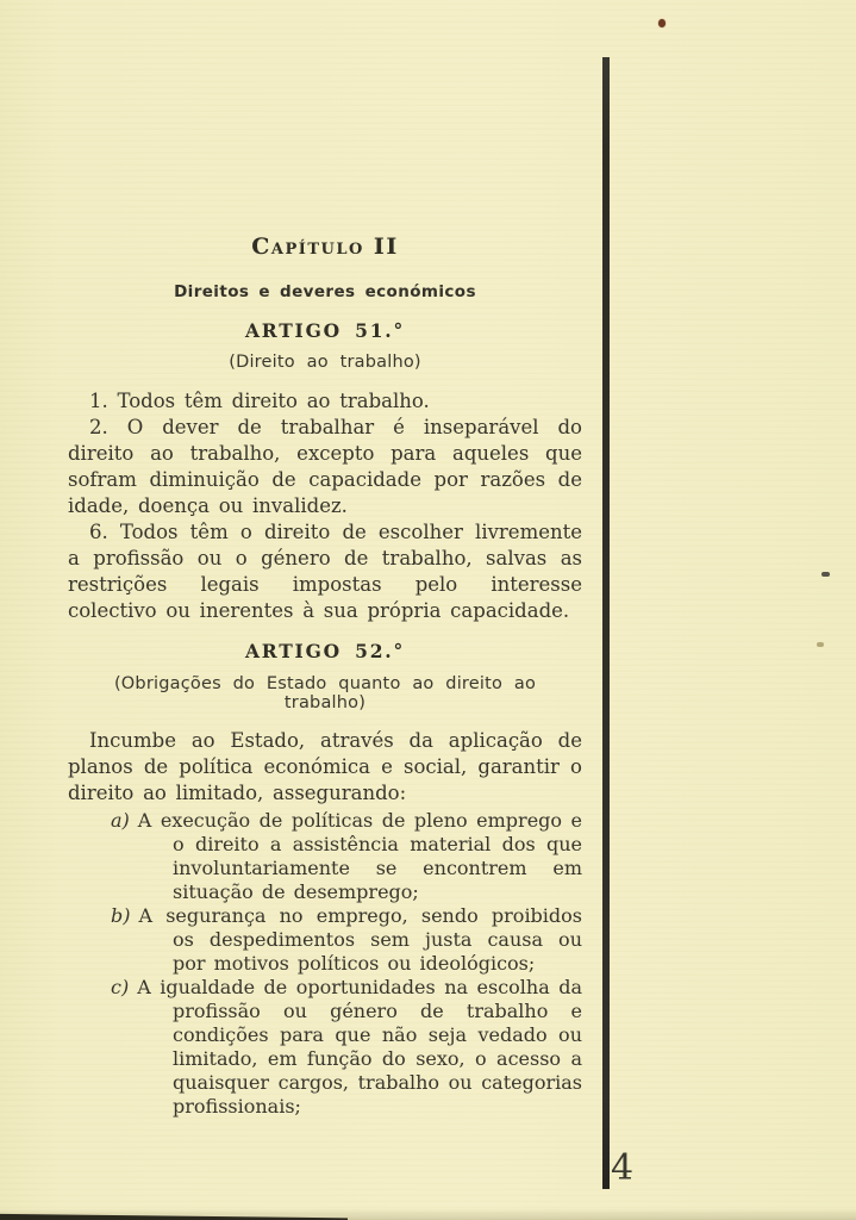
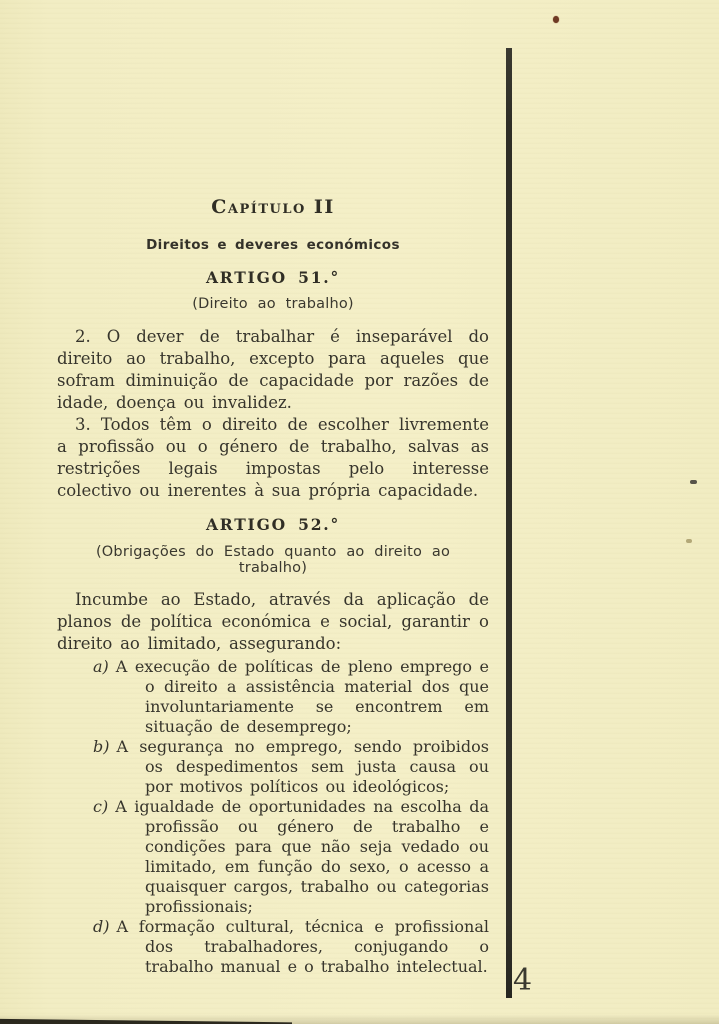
  Capítulo II
  Direitos e deveres económicos
  ARTIGO 51.°
  (Direito ao trabalho)
- 1. Todos têm direito ao trabalho.
  2. O dever de trabalhar é inseparável do direito ao trabalho, excepto para aqueles que sofram diminuição de capacidade por razões de idade, doença ou invalidez.
- 6. Todos têm o direito de escolher livremente a profissão ou o género de trabalho, salvas as restrições legais impostas pelo interesse colectivo ou inerentes à sua própria capacidade.
+ 3. Todos têm o direito de escolher livremente a profissão ou o género de trabalho, salvas as restrições legais impostas pelo interesse colectivo ou inerentes à sua própria capacidade.
  ARTIGO 52.°
  (Obrigações do Estado quanto ao direito ao trabalho)
  Incumbe ao Estado, através da aplicação de planos de política económica e social, garantir o direito ao limitado, assegurando:
  a) A execução de políticas de pleno emprego e o direito a assistência material dos que involuntariamente se encontrem em situação de desemprego;
  b) A segurança no emprego, sendo proibidos os despedimentos sem justa causa ou por motivos políticos ou ideológicos;
  c) A igualdade de oportunidades na escolha da profissão ou género de trabalho e condições para que não seja vedado ou limitado, em função do sexo, o acesso a quaisquer cargos, trabalho ou categorias profissionais;
+ d) A formação cultural, técnica e profissional dos trabalhadores, conjugando o trabalho manual e o trabalho intelectual.
  4
